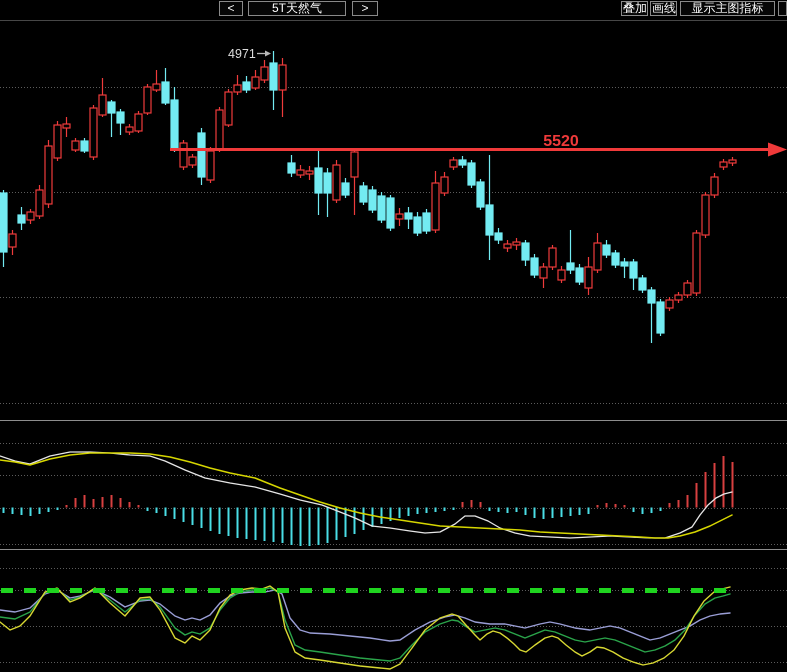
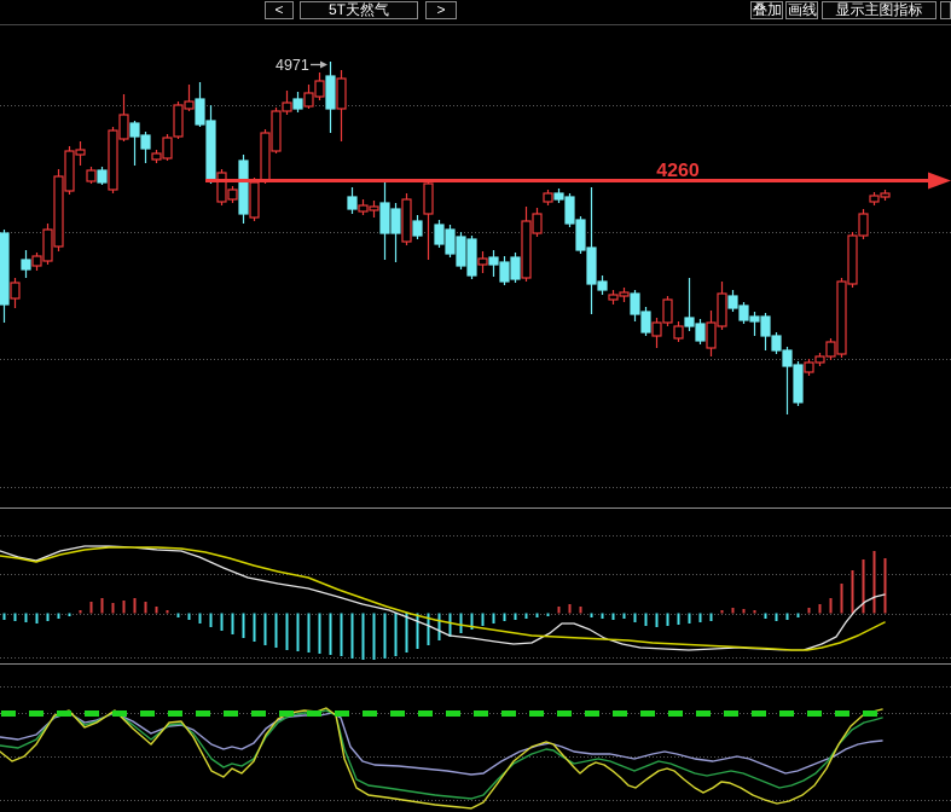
  4971
- 5520
+ 4260
  <
  5T天然气
  >
  叠加
  画线
  显示主图指标
